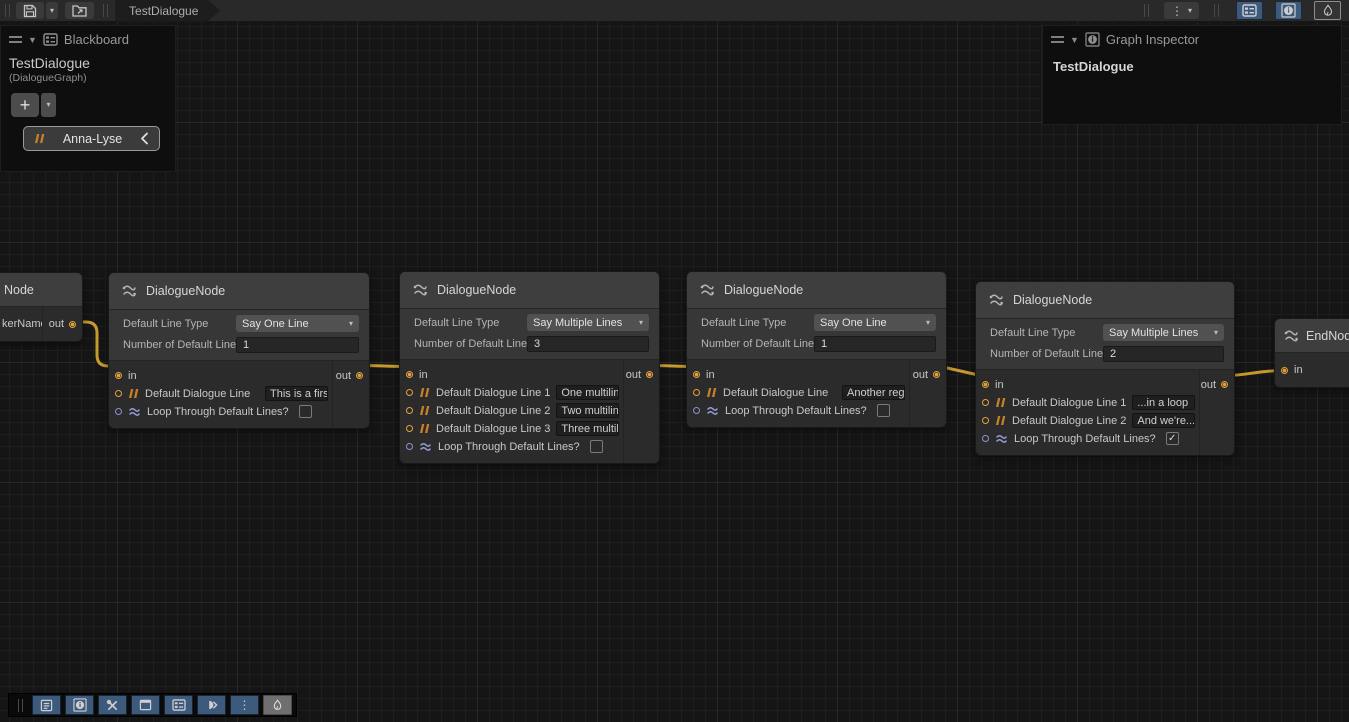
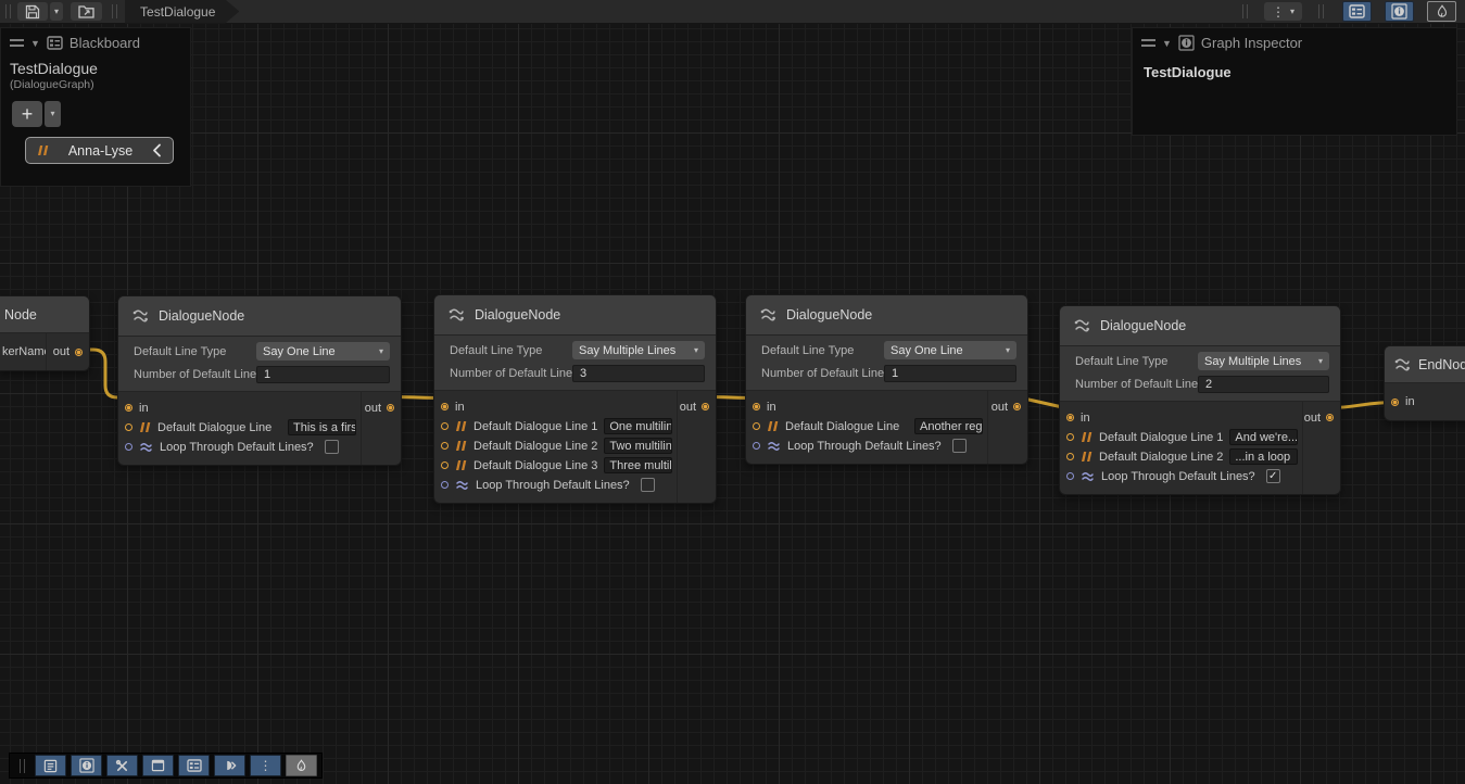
  Node
  kerNam
  out
  DialogueNode
  Default Line Type
  Say One Line
  ▾
  Number of Default Line
  1
  in
  Default Dialogue Line
  This is a firs
  Loop Through Default Lines?
  out
  DialogueNode
  Default Line Type
  Say Multiple Lines
  ▾
  Number of Default Line
  3
  in
  Default Dialogue Line 1
  One multilin
  Default Dialogue Line 2
  Two multilin
  Default Dialogue Line 3
  Three multil
  Loop Through Default Lines?
  out
  DialogueNode
  Default Line Type
  Say One Line
  ▾
  Number of Default Line
  1
  in
  Default Dialogue Line
  Another reg
  Loop Through Default Lines?
  out
  DialogueNode
  Default Line Type
  Say Multiple Lines
  ▾
  Number of Default Line
  2
  in
  Default Dialogue Line 1
- ...in a loop
+ And we're...
  Default Dialogue Line 2
- And we're...
+ ...in a loop
  Loop Through Default Lines?
  ✓
  out
  EndNod
  in
  ▼
  Blackboard
  TestDialogue
  (DialogueGraph)
  +
  ▾
  Anna-Lyse
  ▼
  Graph Inspector
  TestDialogue
  ▾
  TestDialogue
  ⋮
  ▾
  ⋮
